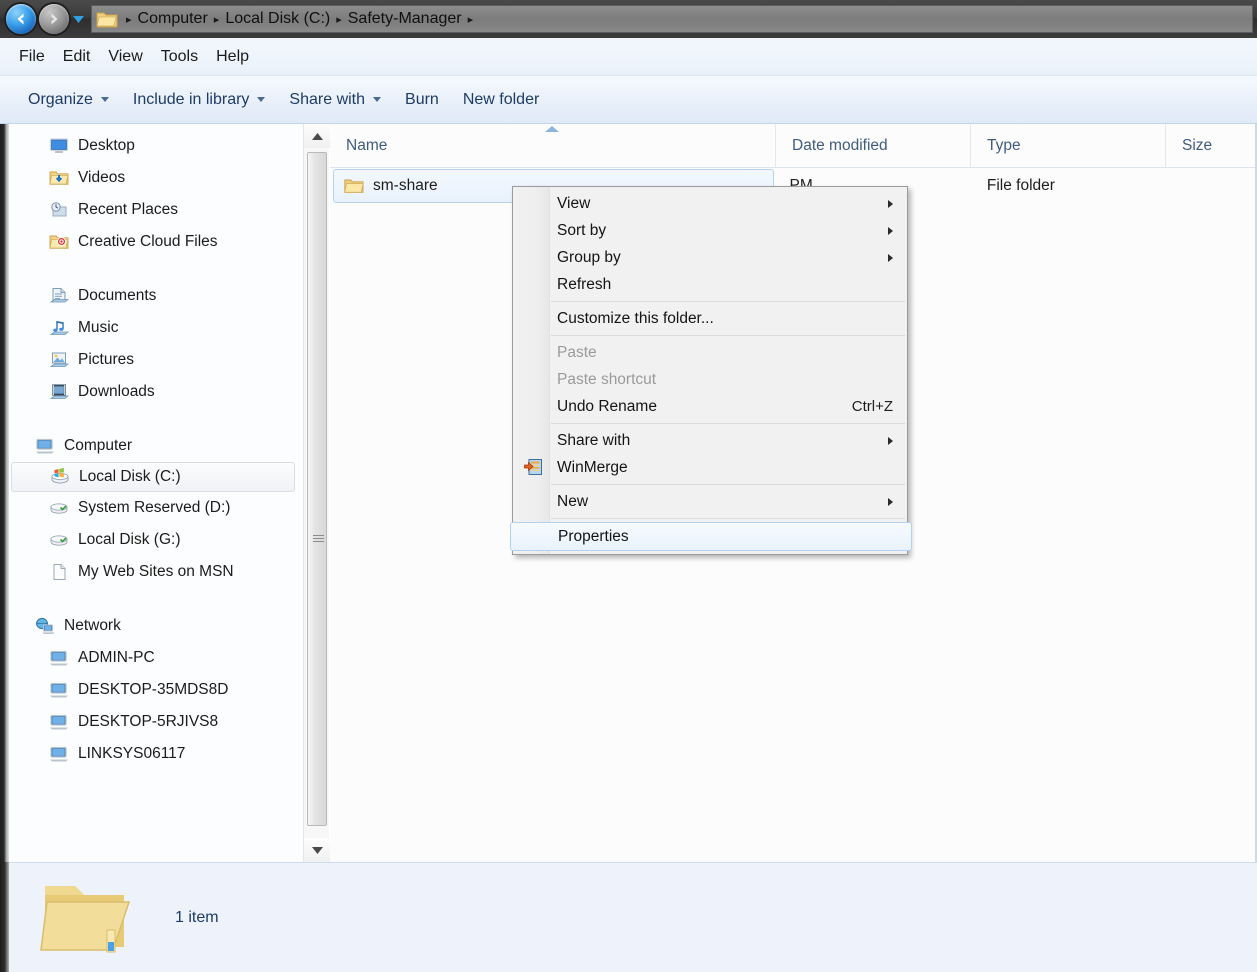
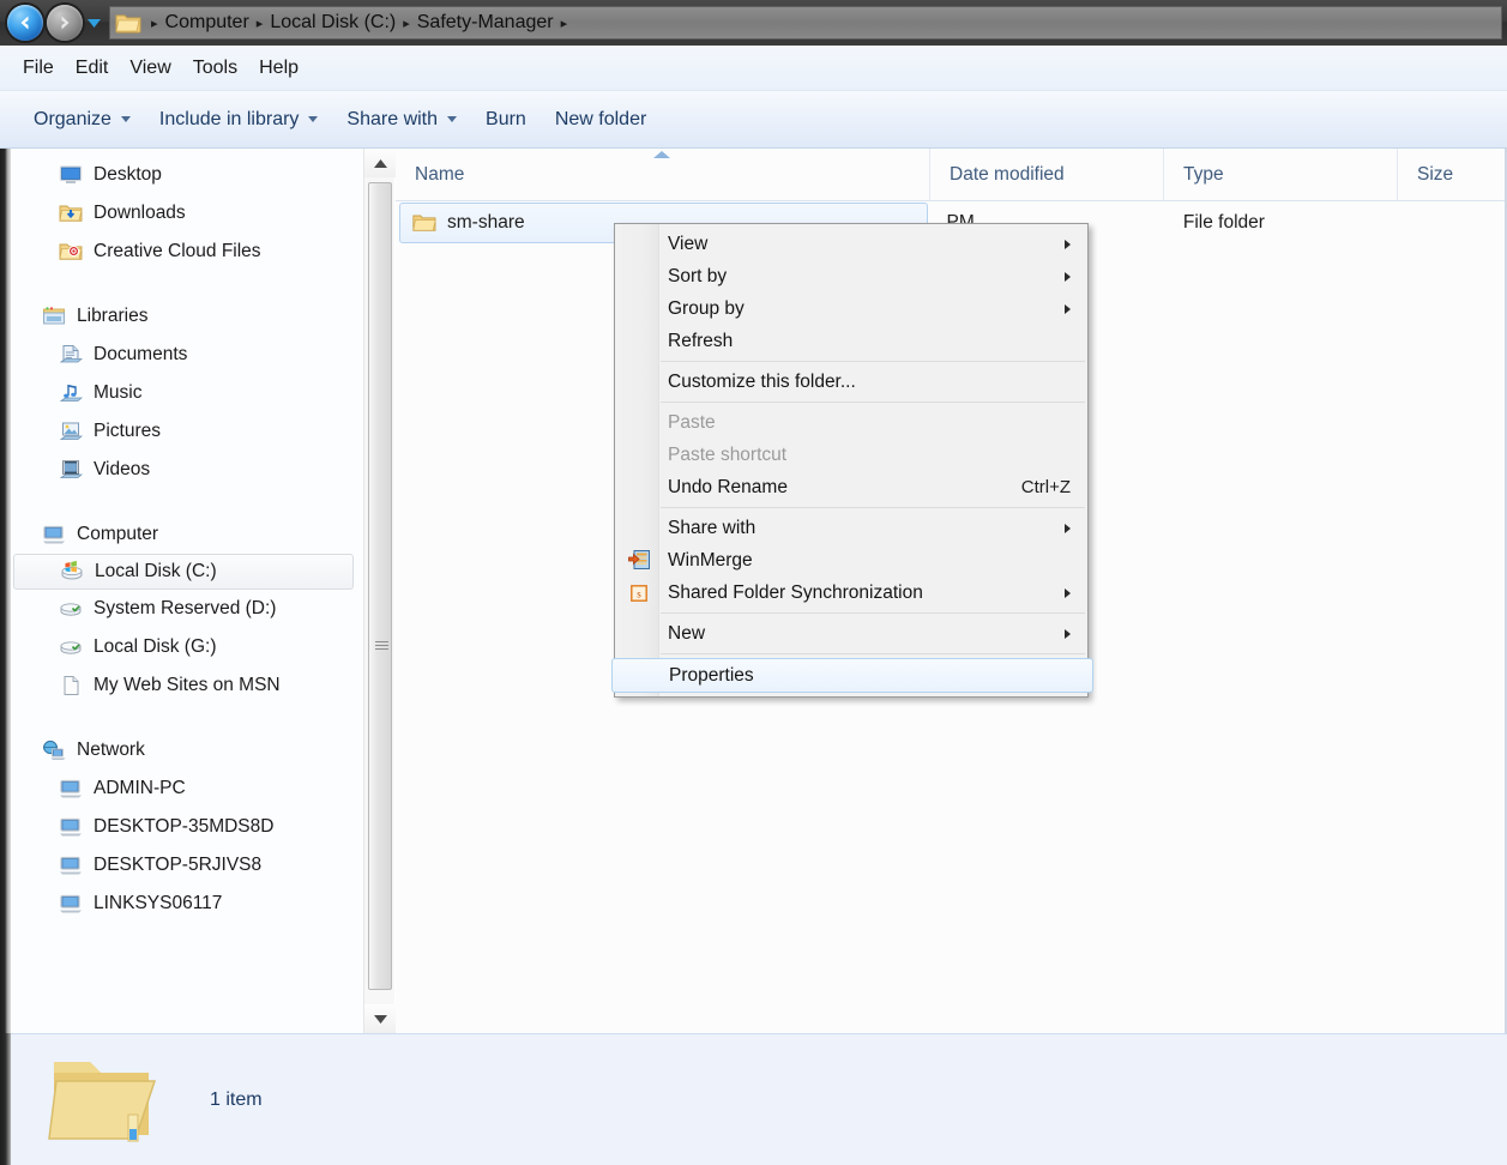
  ▸
  Computer
  ▸
  Local Disk (C:)
  ▸
  Safety-Manager
  ▸
  File
  Edit
  View
  Tools
  Help
  Organize
  Include in library
  Share with
  Burn
  New folder
  Desktop
- Videos
+ Downloads
- Recent Places
  Creative Cloud Files
+ Libraries
  Documents
  Music
  Pictures
- Downloads
+ Videos
  Computer
  Local Disk (C:)
  System Reserved (D:)
  Local Disk (G:)
  My Web Sites on MSN
  Network
  ADMIN-PC
  DESKTOP-35MDS8D
  DESKTOP-5RJIVS8
  LINKSYS06117
  Name
  Date modified
  Type
  Size
  sm-share
  File folder
  View
  Sort by
  Group by
  Refresh
  Customize this folder...
  Paste
  Paste shortcut
  Undo Rename
  Ctrl+Z
  Share with
  WinMerge
+ s
+ Shared Folder Synchronization
  New
  Properties
  1 item
